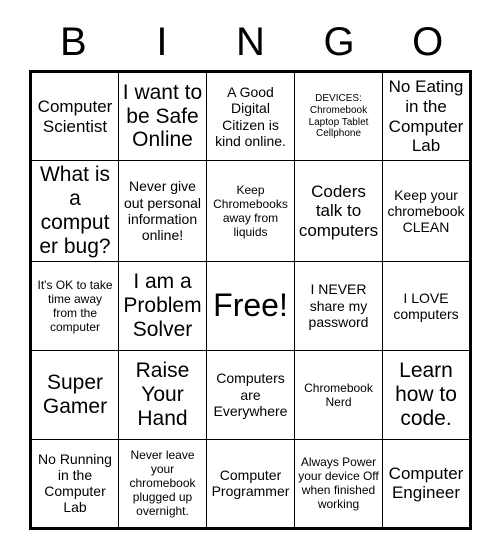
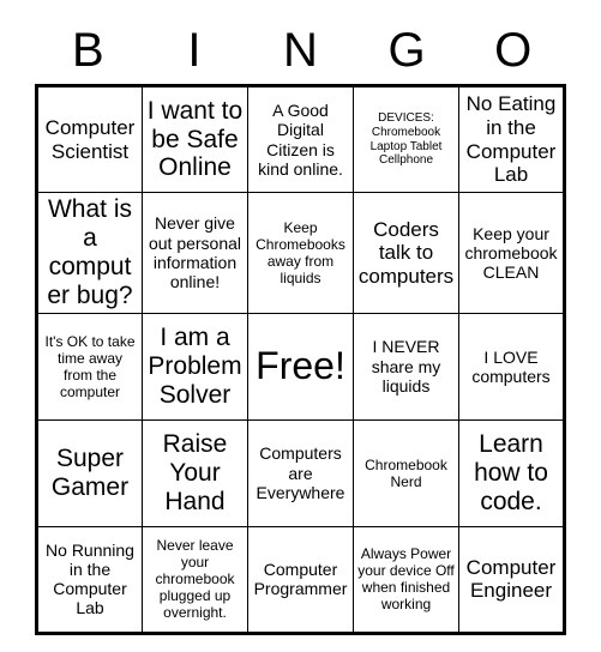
  B
  I
  N
  G
  O
  Computer Scientist	I want to be Safe Online	A Good Digital Citizen is kind online.	DEVICES: Chromebook Laptop Tablet Cellphone	No Eating in the Computer Lab
  What is a computer bug?	Never give out personal information online!	Keep Chromebooks away from liquids	Coders talk to computers	Keep your chromebook CLEAN
- It's OK to take time away from the computer	I am a Problem Solver	Free!	I NEVER share my password	I LOVE computers
+ It's OK to take time away from the computer	I am a Problem Solver	Free!	I NEVER share my liquids	I LOVE computers
  Super Gamer	Raise Your Hand	Computers are Everywhere	Chromebook Nerd	Learn how to code.
  No Running in the Computer Lab	Never leave your chromebook plugged up overnight.	Computer Programmer	Always Power your device Off when finished working	Computer Engineer
